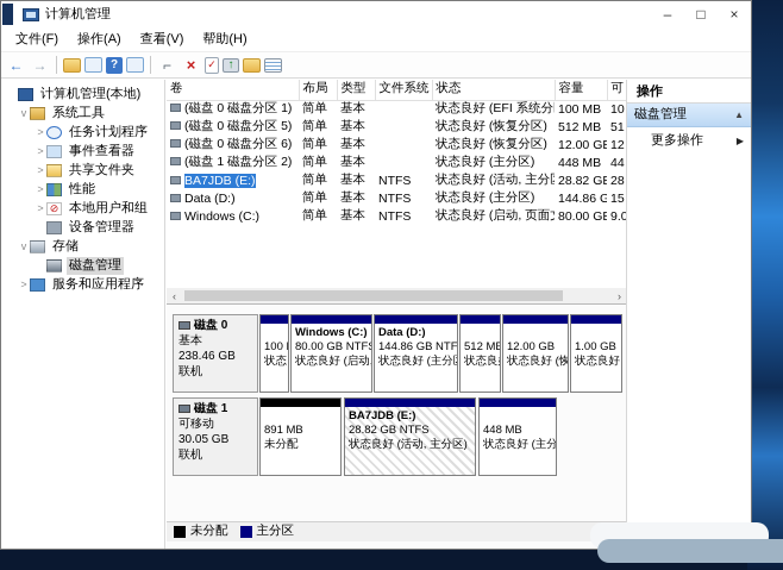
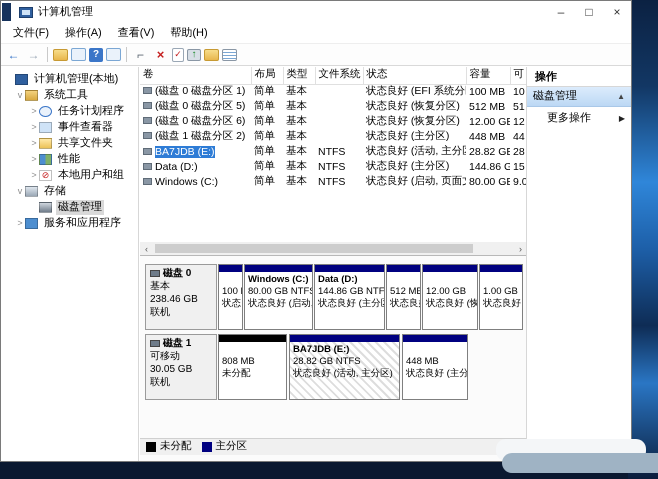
  计算机管理
  –
  □
  ×
  文件(F)
  操作(A)
  查看(V)
  帮助(H)
  ←
  →
  ?
  ⌐
  ×
  ✓
  ↑
  计算机管理(本地)
  v
  系统工具
  >
  任务计划程序
  >
  事件查看器
  >
  共享文件夹
  >
  性能
  >
  ⊘
  本地用户和组
- 设备管理器
  v
  存储
  磁盘管理
  >
  服务和应用程序
  卷	布局	类型	文件系统	状态	容量	可
  (磁盘 0 磁盘分区 1)	简单	基本		状态良好 (EFI 系统分	100 MB	10
  (磁盘 0 磁盘分区 5)	简单	基本		状态良好 (恢复分区)	512 MB	51
  (磁盘 0 磁盘分区 6)	简单	基本		状态良好 (恢复分区)	12.00 GB	12
  (磁盘 1 磁盘分区 2)	简单	基本		状态良好 (主分区)	448 MB	44
  BA7JDB (E:)	简单	基本	NTFS	状态良好 (活动, 主分	28.82 GB	28
  Data (D:)	简单	基本	NTFS	状态良好 (主分区)	144.86 G	15
  Windows (C:)	简单	基本	NTFS	状态良好 (启动, 页面	80.00 GB	9.0
  ‹
  ›
  磁盘 0
  基本
  238.46 GB
  联机
  Windows (C:)
  80.00 GB NTF
  Data (D:)
  144.86 GB NTF
  状态良好 (主分
  512 MB
  12.00 GB
  1.00 GB
  磁盘 1
  可移动
  30.05 GB
  联机
- 891 MB
+ 808 MB
  未分配
  BA7JDB (E:)
  28.82 GB NTFS
  状态良好 (活动, 主分区)
  448 MB
  状态良好 (主分
  未分配
  主分区
  操作
  磁盘管理
  ▲
  更多操作
  ▶
